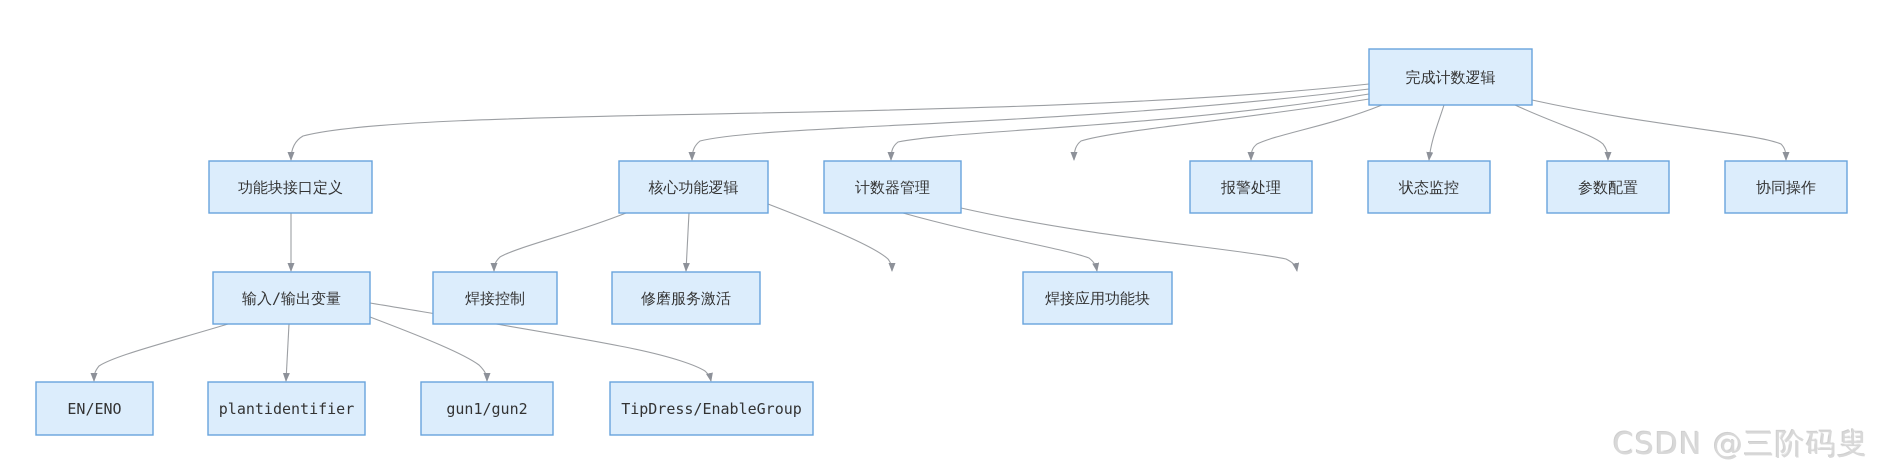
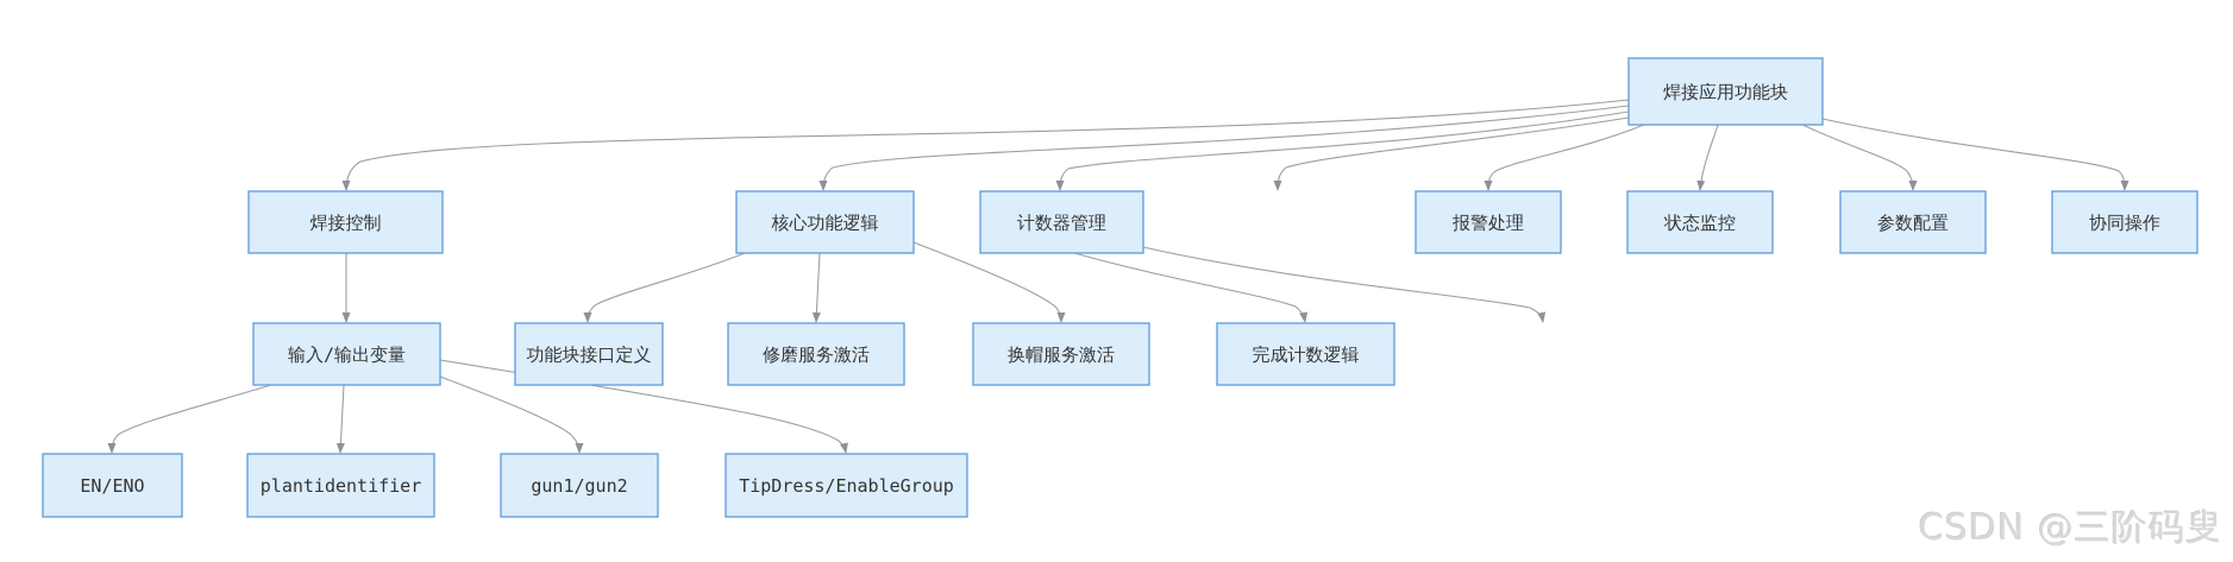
- 完成计数逻辑
+ 焊接应用功能块
- 功能块接口定义
+ 焊接控制
  核心功能逻辑
  计数器管理
  报警处理
  状态监控
  参数配置
  协同操作
  输入/输出变量
- 焊接控制
+ 功能块接口定义
  修磨服务激活
+ 换帽服务激活
- 焊接应用功能块
+ 完成计数逻辑
  EN/ENO
  plantidentifier
  gun1/gun2
  TipDress/EnableGroup
  CSDN @三阶码叟
